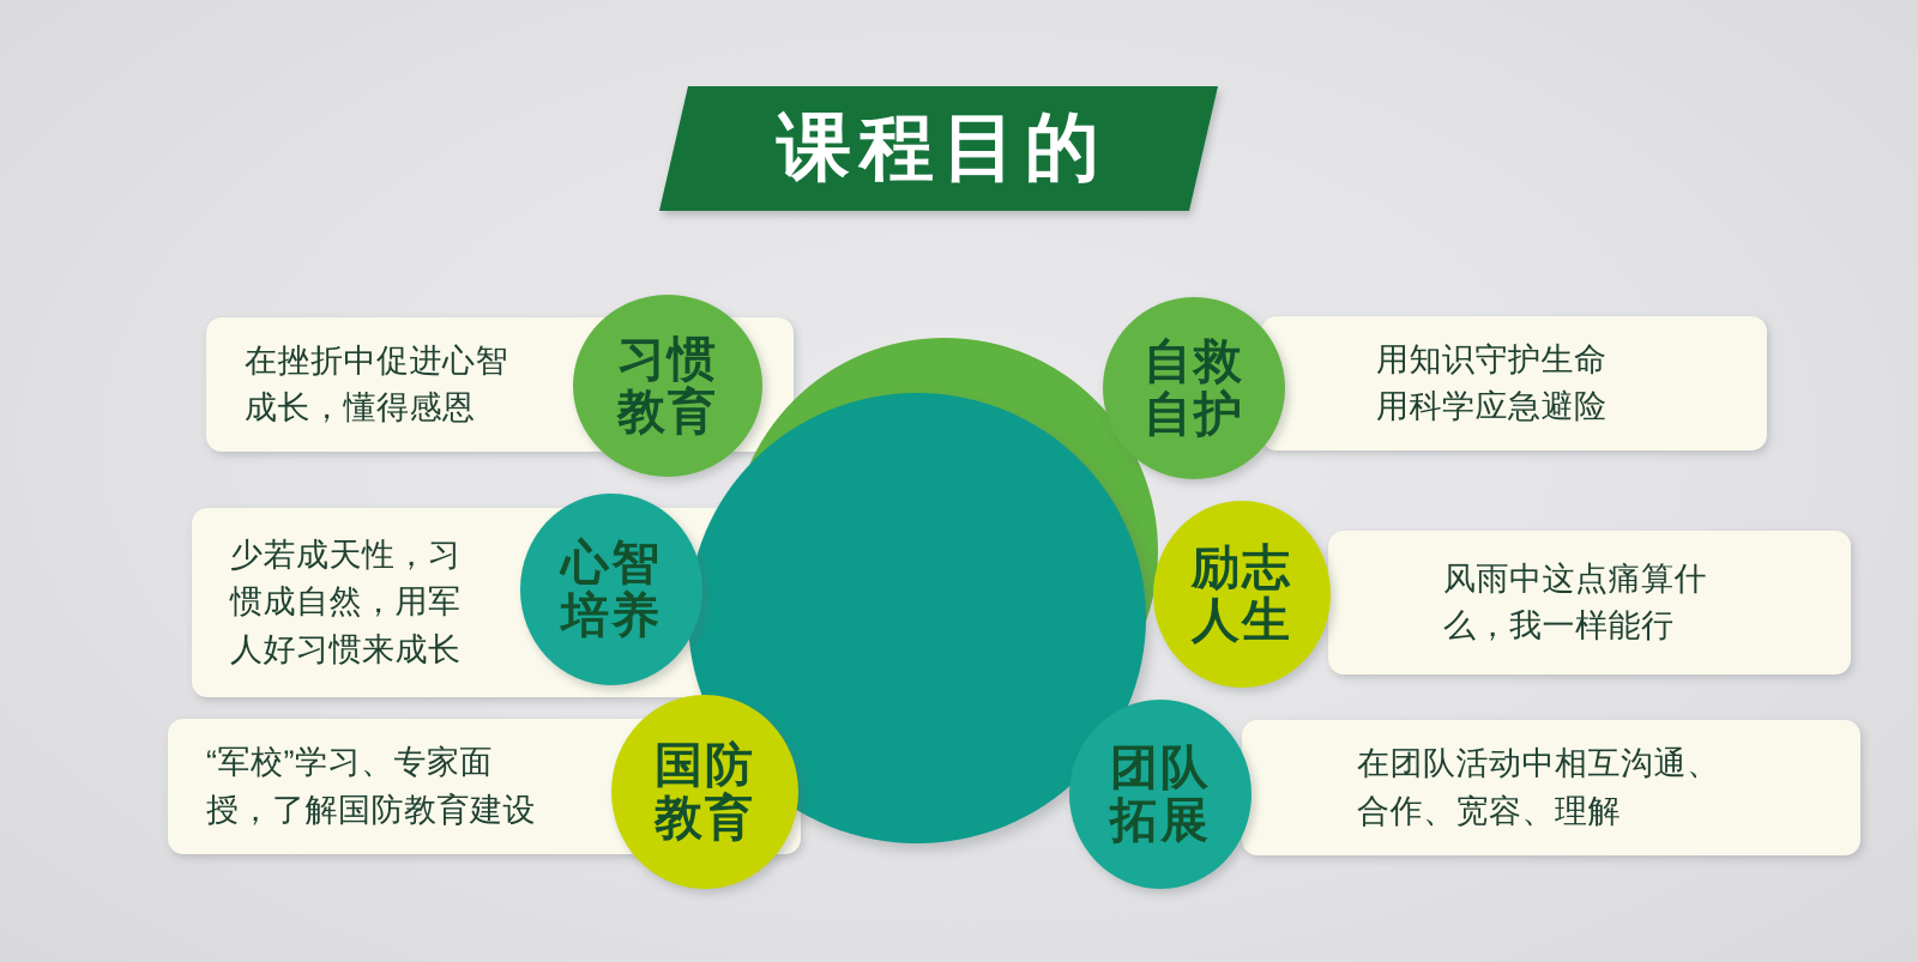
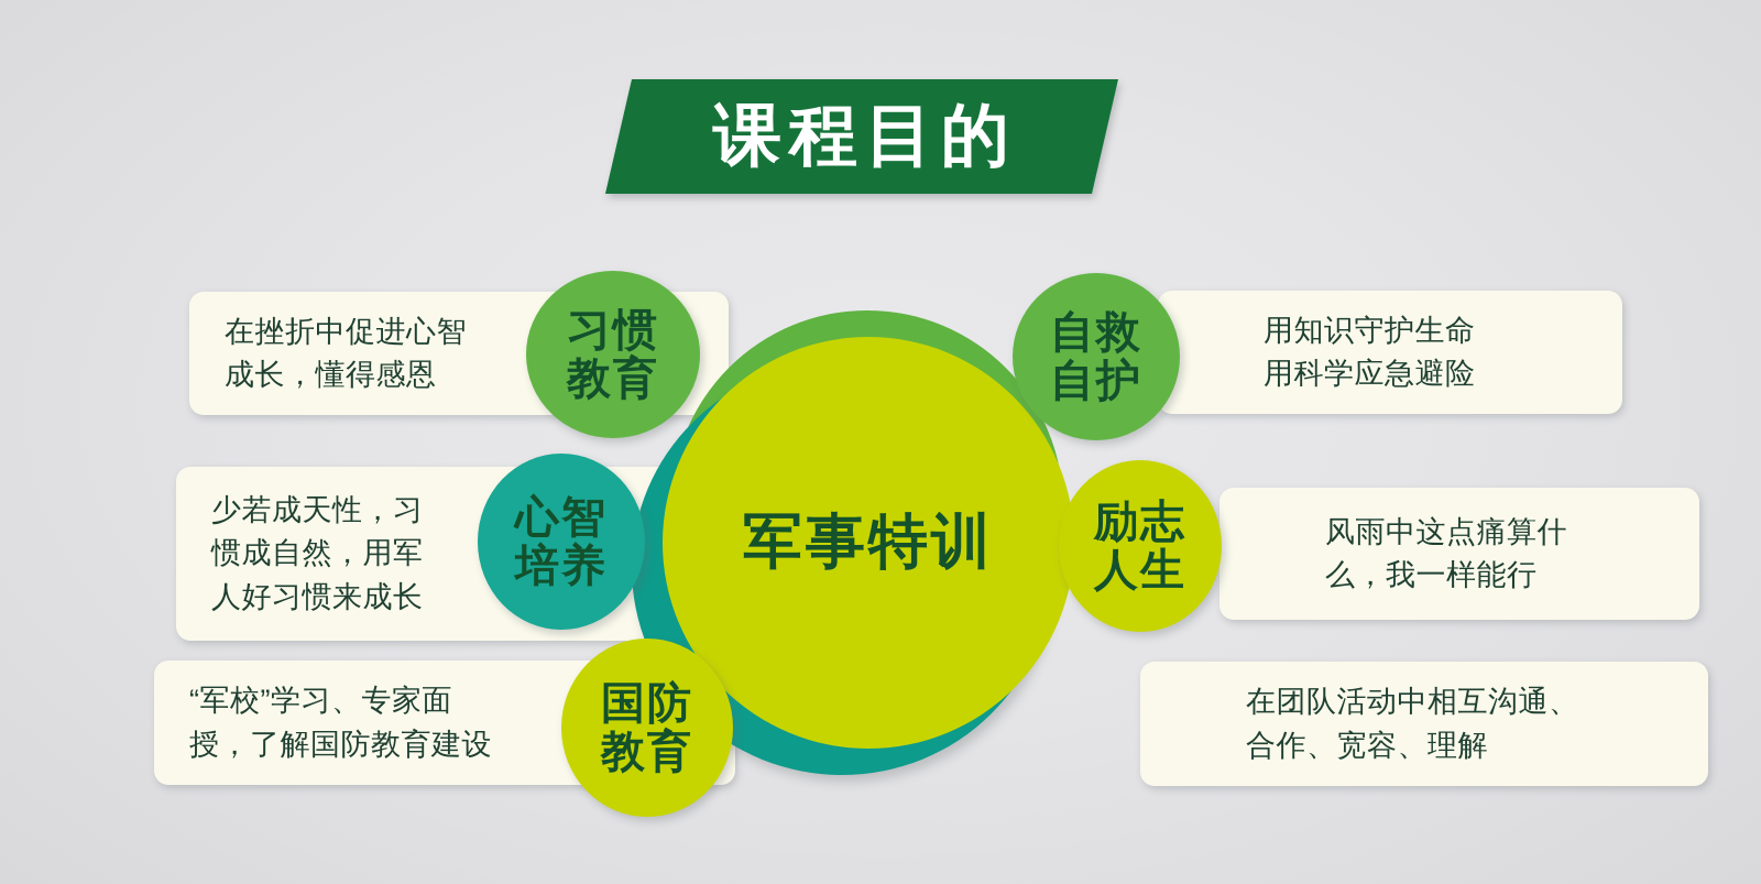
  课程目的
  在挫折中促进心智
  成长，懂得感恩
  少若成天性，习
  惯成自然，用军
  人好习惯来成长
  “军校”学习、专家面
  授，了解国防教育建设
  用知识守护生命
  用科学应急避险
  风雨中这点痛算什
  么，我一样能行
  在团队活动中相互沟通、
  合作、宽容、理解
+ 军事特训
  习惯
  教育
  心智
  培养
  国防
  教育
  自救
  自护
  励志
  人生
- 团队
- 拓展
